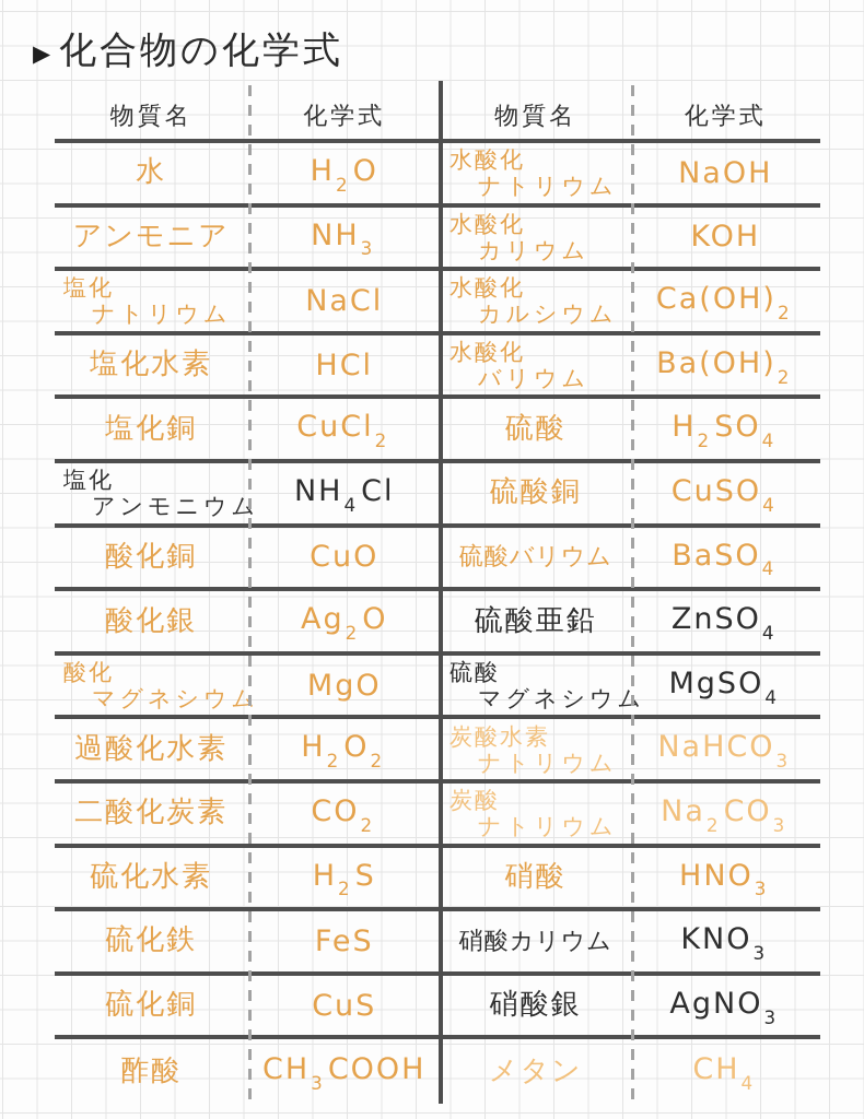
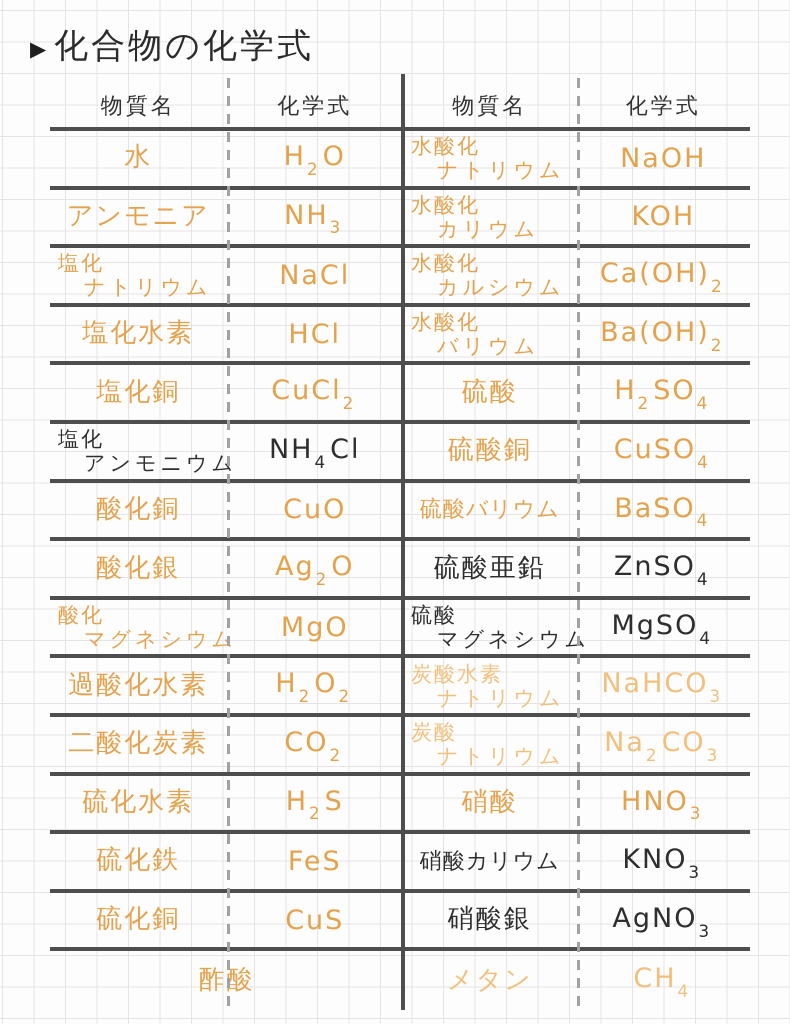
  ▶
  化合物の化学式
  物質名
  化学式
  水
  H2O
  アンモニア
  NH3
  塩化
  ナトリウム
  NaCl
  塩化水素
  HCl
  塩化銅
  CuCl2
  塩化
  アンモニウム
  NH4Cl
  酸化銅
  CuO
  酸化銀
  Ag2O
  酸化
  マグネシウム
  MgO
  過酸化水素
  H2O2
  二酸化炭素
  CO2
  硫化水素
  H2S
  硫化鉄
  FeS
  硫化銅
  CuS
  酢酸
- CH3COOH
  物質名
  化学式
  水酸化
  ナトリウム
  NaOH
  水酸化
  カリウム
  KOH
  水酸化
  カルシウム
  Ca(OH)2
  水酸化
  バリウム
  Ba(OH)2
  硫酸
  H2SO4
  硫酸銅
  CuSO4
  硫酸バリウム
  BaSO4
  硫酸亜鉛
  ZnSO4
  硫酸
  マグネシウ
  MgSO4
  炭酸水素
  ナトリウム
  NaHCO3
  炭酸
  ナトリウム
  Na2CO3
  硝酸
  HNO3
  硝酸カリウム
  KNO3
  硝酸銀
  AgNO3
  メタン
  CH4
